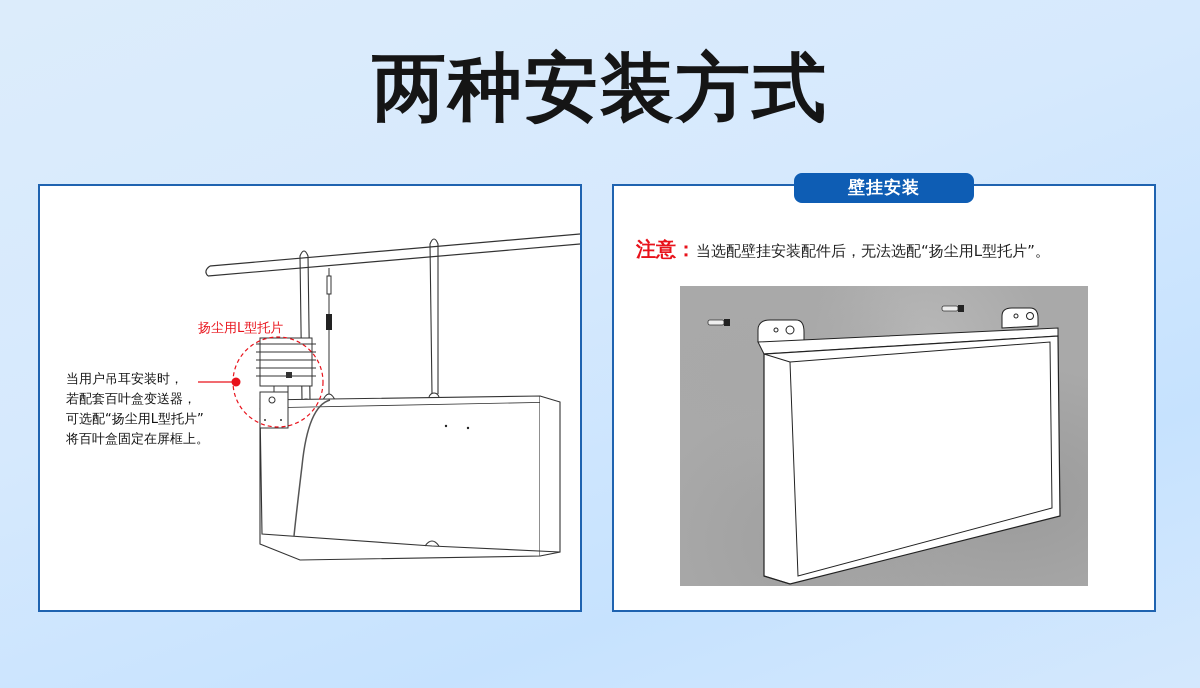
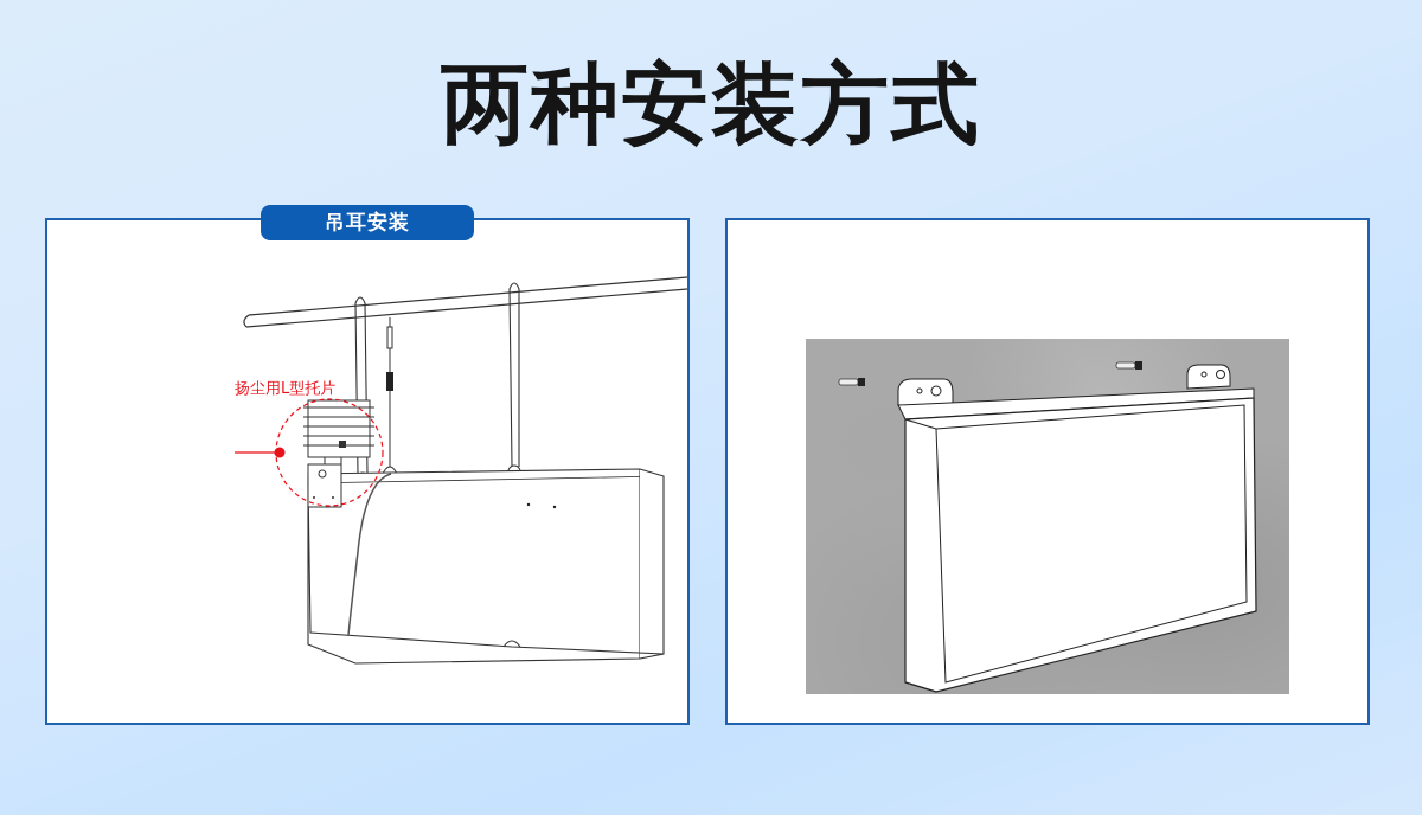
  两种安装方式
+ 吊耳安装
  扬尘用L型托片
- 当用户吊耳安装时，
- 若配套百叶盒变送器，
- 可选配“扬尘用L型托片”
- 将百叶盒固定在屏框上。
- 壁挂安装
- 注意：当选配壁挂安装配件后，无法选配“扬尘用L型托片”。
